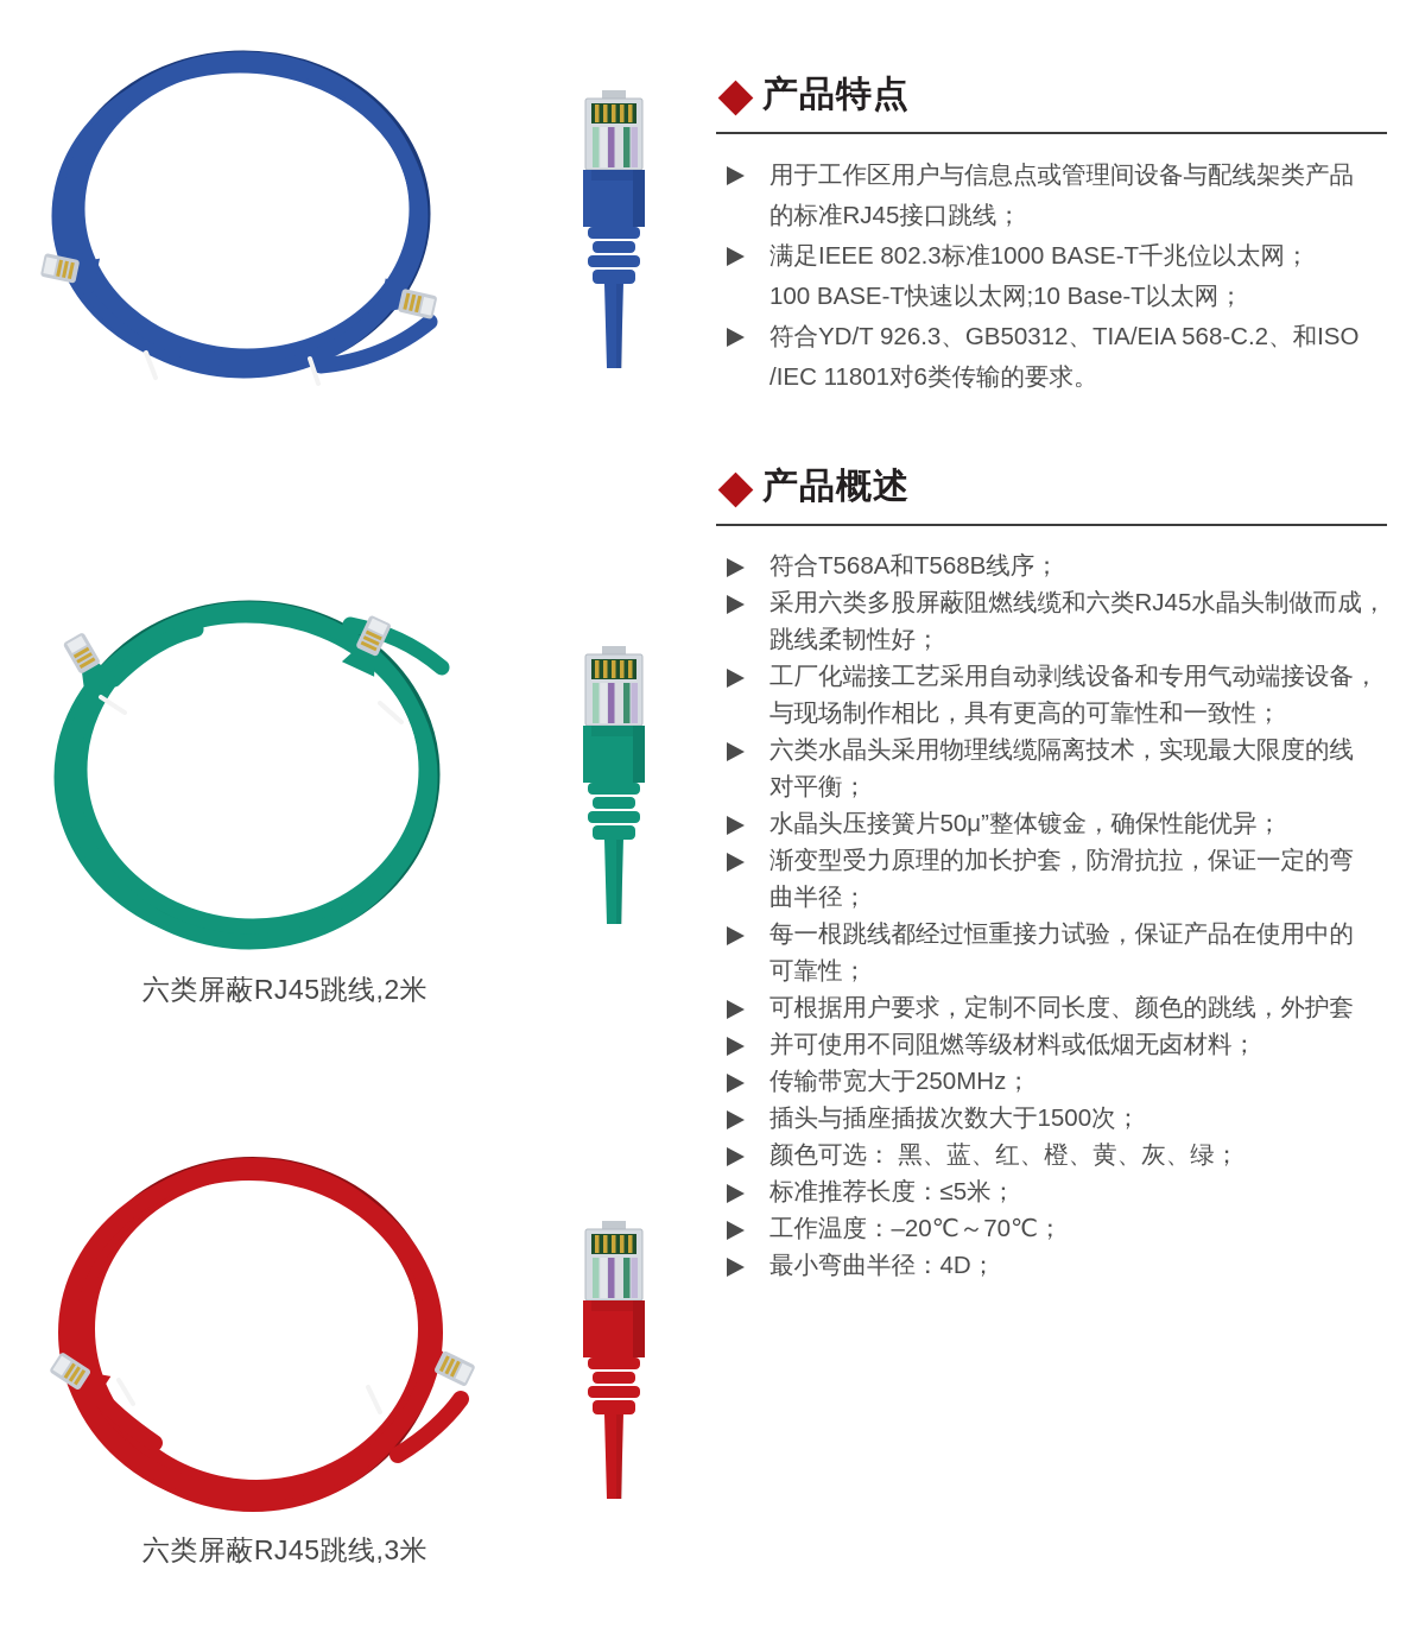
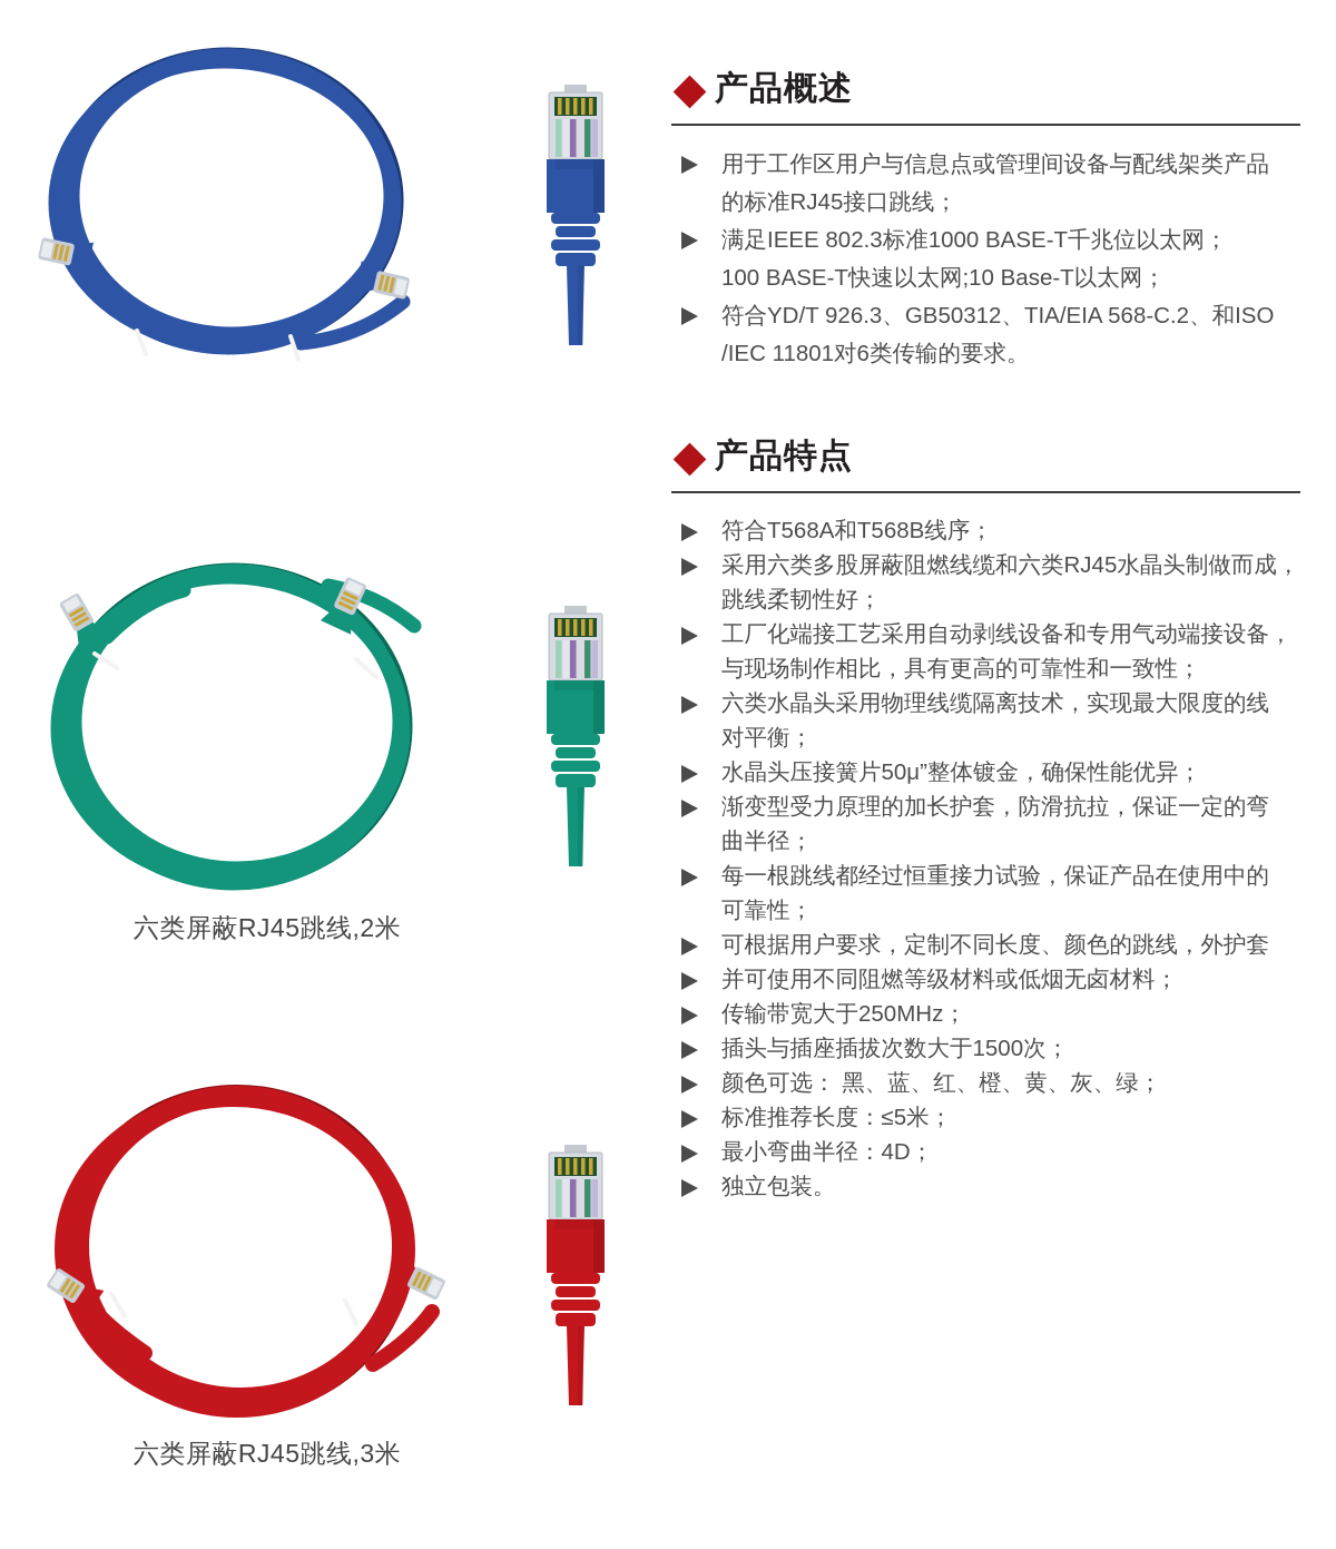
  六类屏蔽RJ45跳线,2米
  六类屏蔽RJ45跳线,3米
- 产品特点
+ 产品概述
  用于工作区用户与信息点或管理间设备与配线架类产品
  的标准RJ45接口跳线；
  满足IEEE 802.3标准1000 BASE-T千兆位以太网；
  100 BASE-T快速以太网;10 Base-T以太网；
  符合YD/T 926.3、GB50312、TIA/EIA 568-C.2、和ISO
  /IEC 11801对6类传输的要求。
- 产品概述
+ 产品特点
  符合T568A和T568B线序；
  采用六类多股屏蔽阻燃线缆和六类RJ45水晶头制做而成，
  跳线柔韧性好；
  工厂化端接工艺采用自动剥线设备和专用气动端接设备，
  与现场制作相比，具有更高的可靠性和一致性；
  六类水晶头采用物理线缆隔离技术，实现最大限度的线
  对平衡；
  水晶头压接簧片50μ”整体镀金，确保性能优异；
  渐变型受力原理的加长护套，防滑抗拉，保证一定的弯
  曲半径；
  每一根跳线都经过恒重接力试验，保证产品在使用中的
  可靠性；
  可根据用户要求，定制不同长度、颜色的跳线，外护套
  并可使用不同阻燃等级材料或低烟无卤材料；
  传输带宽大于250MHz；
  插头与插座插拔次数大于1500次；
  颜色可选： 黑、蓝、红、橙、黄、灰、绿；
  标准推荐长度：≤5米；
- 工作温度：–20℃～70℃；
  最小弯曲半径：4D；
+ 独立包装。
